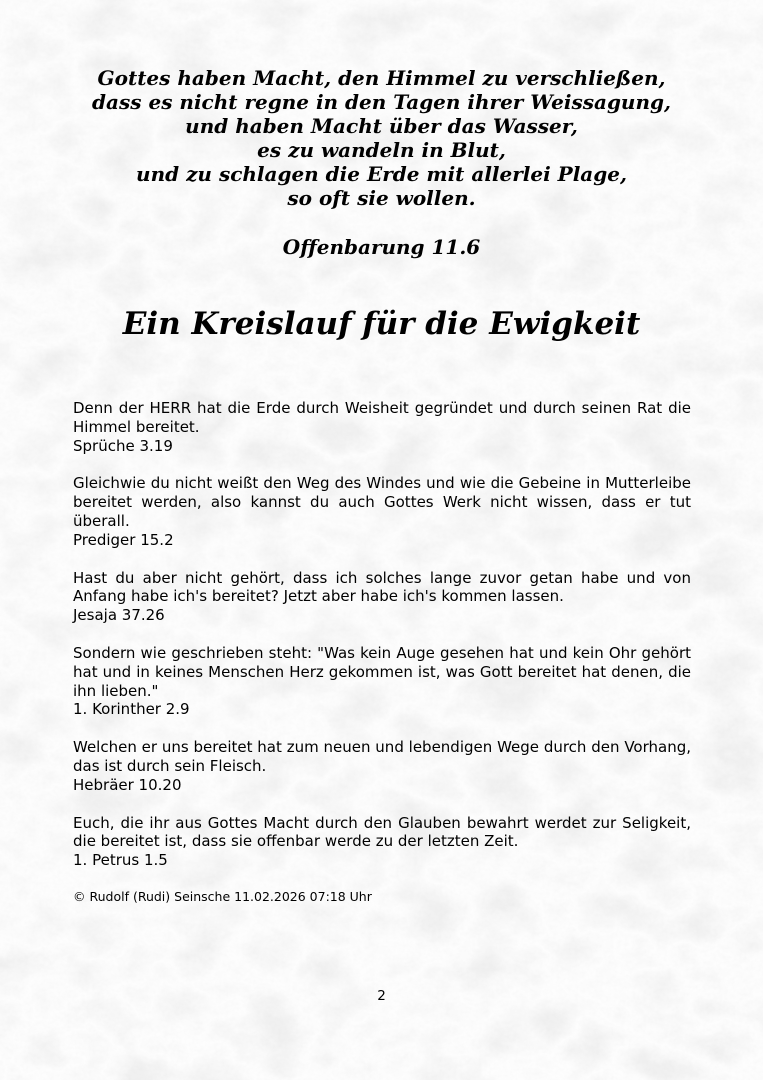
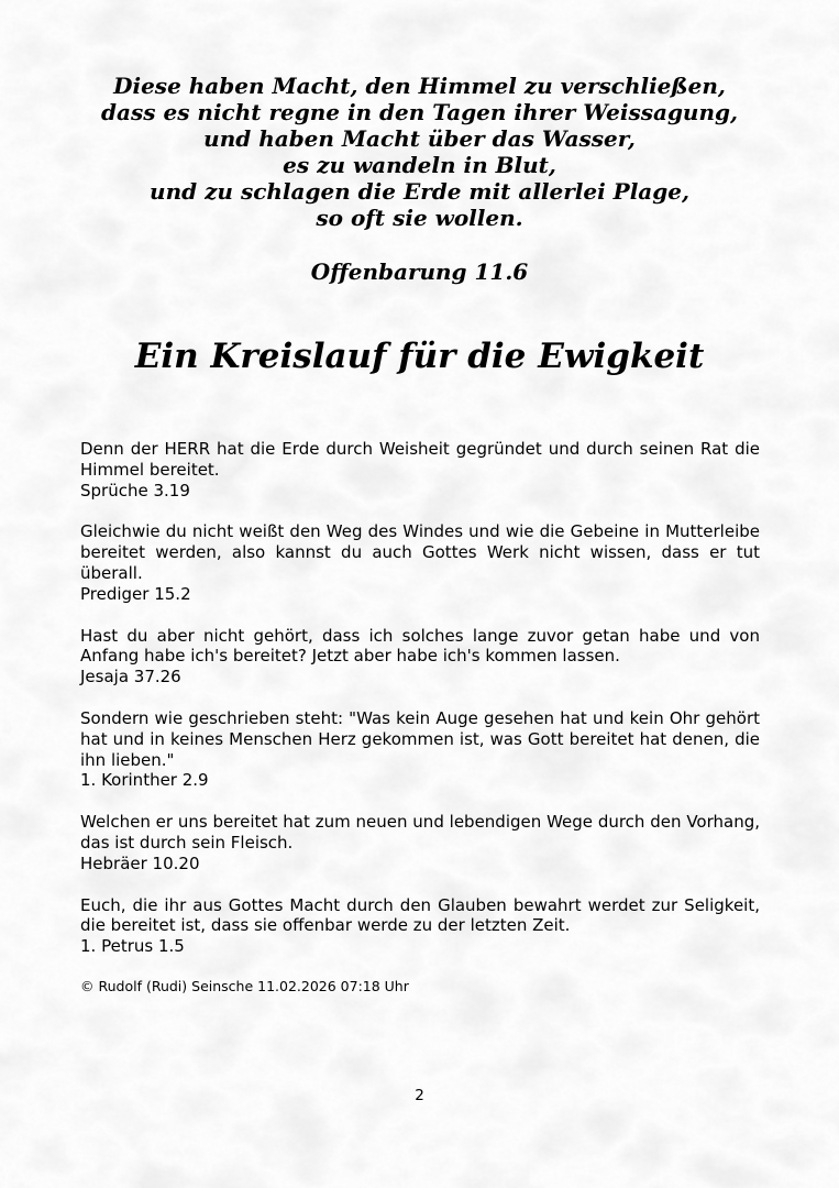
- Gottes haben Macht, den Himmel zu verschließen,
+ Diese haben Macht, den Himmel zu verschließen,
  dass es nicht regne in den Tagen ihrer Weissagung,
  und haben Macht über das Wasser,
  es zu wandeln in Blut,
  und zu schlagen die Erde mit allerlei Plage,
  so oft sie wollen.
  Offenbarung 11.6
  Ein Kreislauf für die Ewigkeit
  Denn der HERR hat die Erde durch Weisheit gegründet und durch seinen Rat die Himmel bereitet.
  Sprüche 3.19
  Gleichwie du nicht weißt den Weg des Windes und wie die Gebeine in Mutterleibe bereitet werden, also kannst du auch Gottes Werk nicht wissen, dass er tut überall.
  Prediger 15.2
  Hast du aber nicht gehört, dass ich solches lange zuvor getan habe und von Anfang habe ich's bereitet? Jetzt aber habe ich's kommen lassen.
  Jesaja 37.26
  Sondern wie geschrieben steht: "Was kein Auge gesehen hat und kein Ohr gehört hat und in keines Menschen Herz gekommen ist, was Gott bereitet hat denen, die ihn lieben."
  1. Korinther 2.9
  Welchen er uns bereitet hat zum neuen und lebendigen Wege durch den Vorhang, das ist durch sein Fleisch.
  Hebräer 10.20
  Euch, die ihr aus Gottes Macht durch den Glauben bewahrt werdet zur Seligkeit, die bereitet ist, dass sie offenbar werde zu der letzten Zeit.
  1. Petrus 1.5
  © Rudolf (Rudi) Seinsche 11.02.2026 07:18 Uhr
  2
